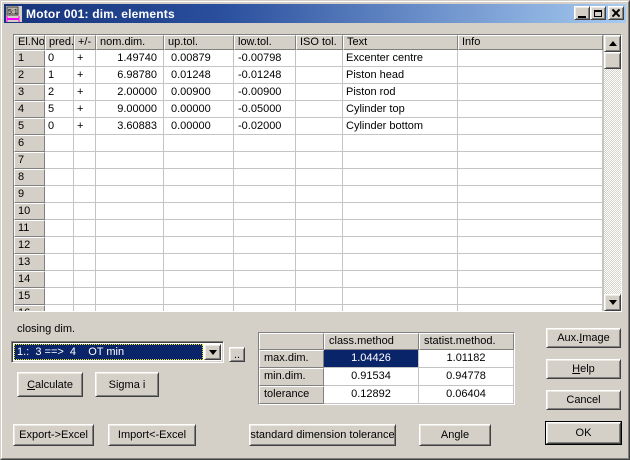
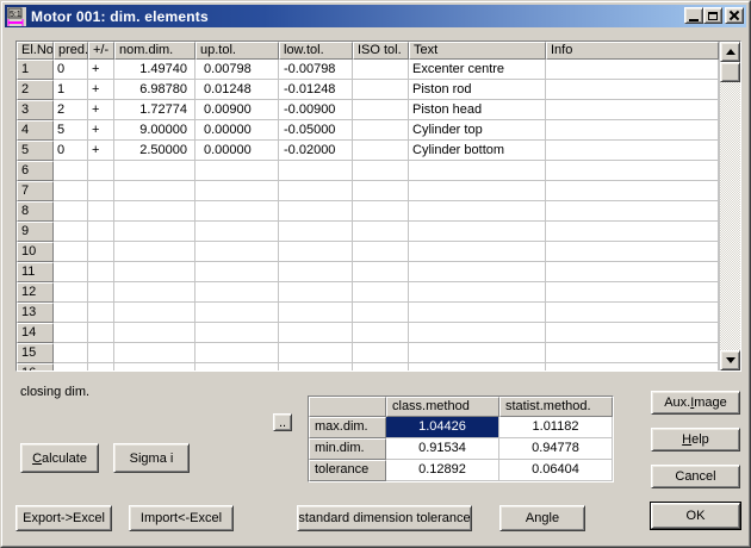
  Motor 001: dim. elements
  El.No
  +/-
  nom.dim.
  up.tol.
  low.tol.
  ISO tol.
  Text
  Info
  1
  0
  +
  1.49740
- 0.00879
+ 0.00798
  -0.00798
  Excenter centre
  2
  1
  +
  6.98780
  0.01248
  -0.01248
- Piston head
+ Piston rod
  3
  2
  +
- 2.00000
+ 1.72774
  0.00900
  -0.00900
- Piston rod
+ Piston head
  4
  5
  +
  9.00000
  0.00000
  -0.05000
  Cylinder top
  5
  0
  +
- 3.60883
+ 2.50000
  0.00000
  -0.02000
  Cylinder bottom
  6
  7
  8
  9
  10
  11
  12
  13
  14
  15
  closing dim.
- 1.: 3 ==> 4 OT min
  ..
  C
  alculate
  Sigma i
  class.method
  statist.method.
  max.dim.
  1.04426
  1.01182
  min.dim.
  0.91534
  0.94778
  tolerance
  0.12892
  0.06404
  Aux.
  I
  mage
  H
  elp
  Cancel
  OK
  Export->Excel
  Import<-Excel
  standard dimension tolerance
  Angle
